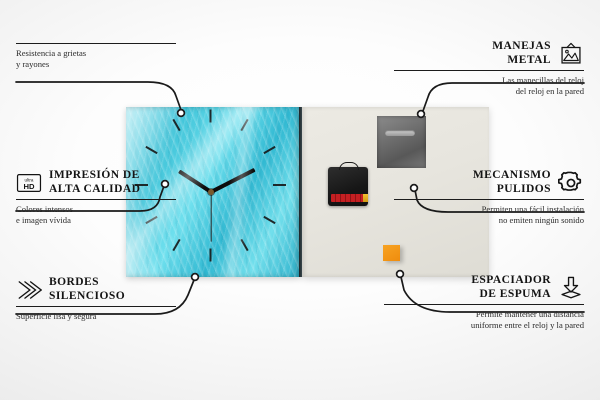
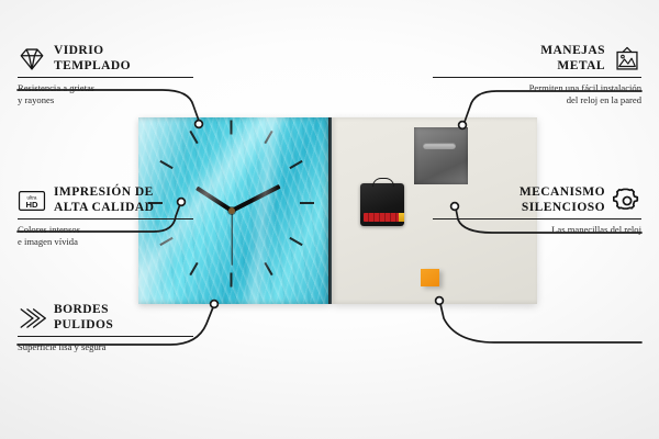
+ VIDRIO
+ TEMPLADO
  Resistencia a grietas
  y rayones
  HD
  IMPRESIÓN DE
  ALTA CALIDAD
  Colores intensos
  e imagen vívida
  BORDES
- SILENCIOSO
+ PULIDOS
  Superficie lisa y segura
  MANEJAS
  METAL
- Las manecillas del reloj
+ Permiten una fácil instalación
  del reloj en la pared
  MECANISMO
- PULIDOS
+ SILENCIOSO
- Permiten una fácil instalación
+ Las manecillas del reloj
- no emiten ningún sonido
- ESPACIADOR
- DE ESPUMA
- Permite mantener una distancia
- uniforme entre el reloj y la pared
